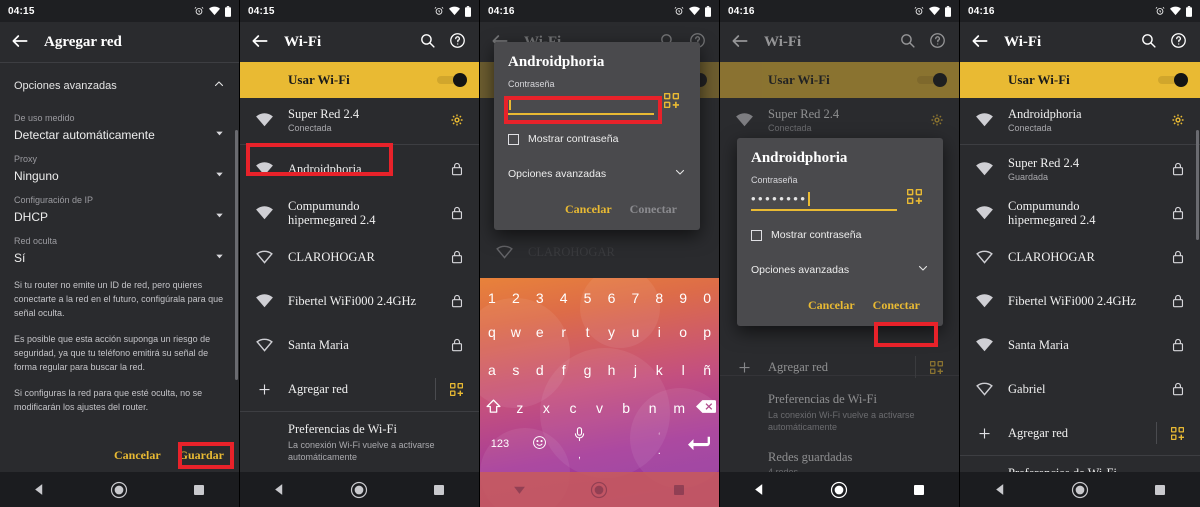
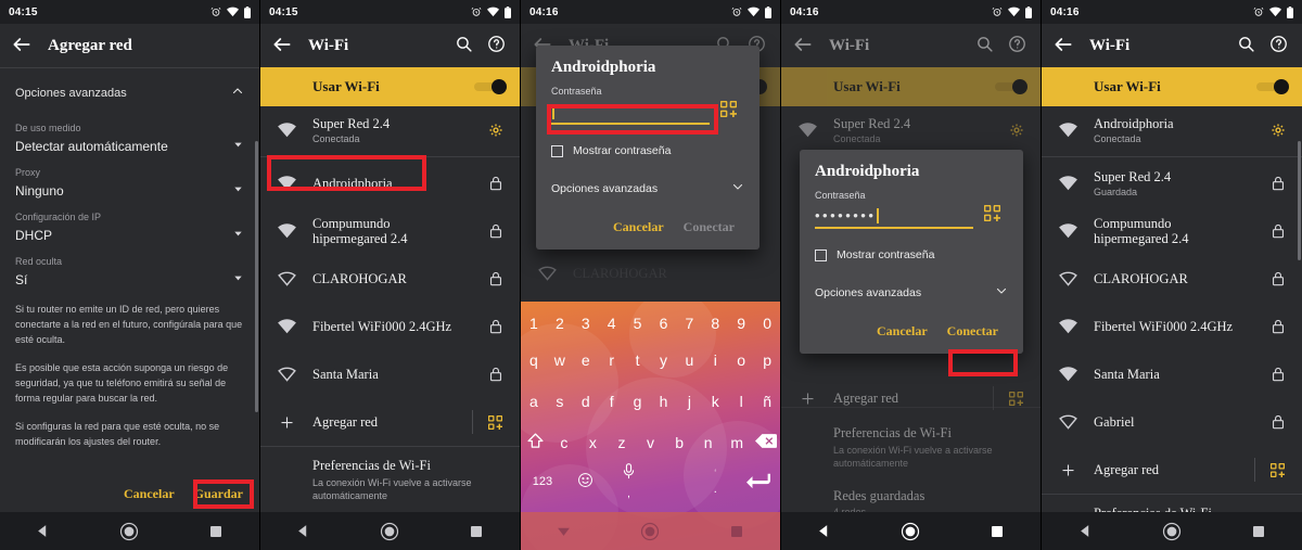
  04:15
  Agregar red
  Opciones avanzadas
  De uso medido
  Detectar automáticamente
  Proxy
  Ninguno
  Configuración de IP
  DHCP
  Red oculta
  Sí
- Si tu router no emite un ID de red, pero quieres conectarte a la red en el futuro, configúrala para que señal oculta.
+ Si tu router no emite un ID de red, pero quieres conectarte a la red en el futuro, configúrala para que esté oculta.
  Es posible que esta acción suponga un riesgo de seguridad, ya que tu teléfono emitirá su señal de forma regular para buscar la red.
  Si configuras la red para que esté oculta, no se modificarán los ajustes del router.
  Cancelar
  Guardar
  04:15
  Wi-Fi
  Usar Wi-Fi
  Super Red 2.4
  Conectada
  Androidphoria
  Compumundo hipermegared 2.4
  CLAROHOGAR
  Fibertel WiFi000 2.4GHz
  Santa Maria
  Agregar red
  Preferencias de Wi-Fi
  La conexión Wi-Fi vuelve a activarse automáticamente
  04:16
  Androidphoria
  Contraseña
  Mostrar contraseña
  Opciones avanzadas
  Cancelar
  Conectar
  1
  2
  3
  4
  5
  6
  7
  8
  9
  0
  q
  w
  e
  r
  t
  y
  u
  i
  o
  p
  a
  s
  d
  f
  g
  h
  j
  k
  l
  ñ
- z
+ c
  x
- c
+ z
  v
  b
  n
  m
  123
  ,
  ʻ
  .
  04:16
  Wi-Fi
  Usar Wi-Fi
  Super Red 2.4
  Conectada
  Agregar red
  Preferencias de Wi-Fi
  La conexión Wi-Fi vuelve a activarse automáticamente
  Redes guardadas
  Androidphoria
  Contraseña
  ••••••••
  Mostrar contraseña
  Opciones avanzadas
  Cancelar
  Conectar
  04:16
  Wi-Fi
  Usar Wi-Fi
  Androidphoria
  Conectada
  Super Red 2.4
  Guardada
  Compumundo hipermegared 2.4
  CLAROHOGAR
  Fibertel WiFi000 2.4GHz
  Santa Maria
  Gabriel
  Agregar red
